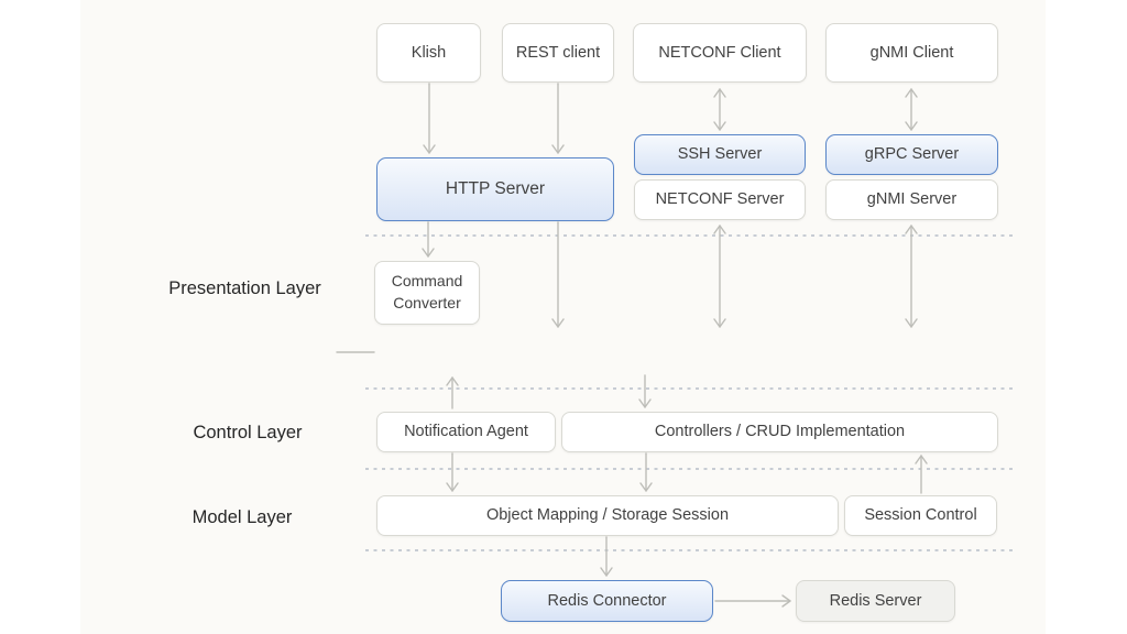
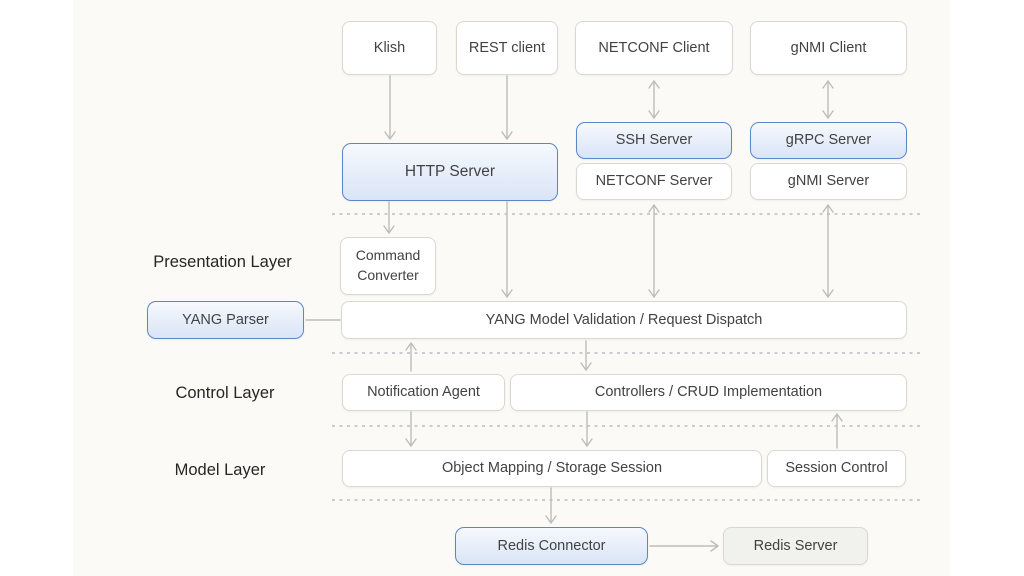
  Presentation Layer
  Control Layer
  Model Layer
  Klish
  REST client
  NETCONF Client
  gNMI Client
  HTTP Server
  SSH Server
  NETCONF Server
  gRPC Server
  gNMI Server
  Command Converter
+ YANG Parser
+ YANG Model Validation / Request Dispatch
  Notification Agent
  Controllers / CRUD Implementation
  Object Mapping / Storage Session
  Session Control
  Redis Connector
  Redis Server
